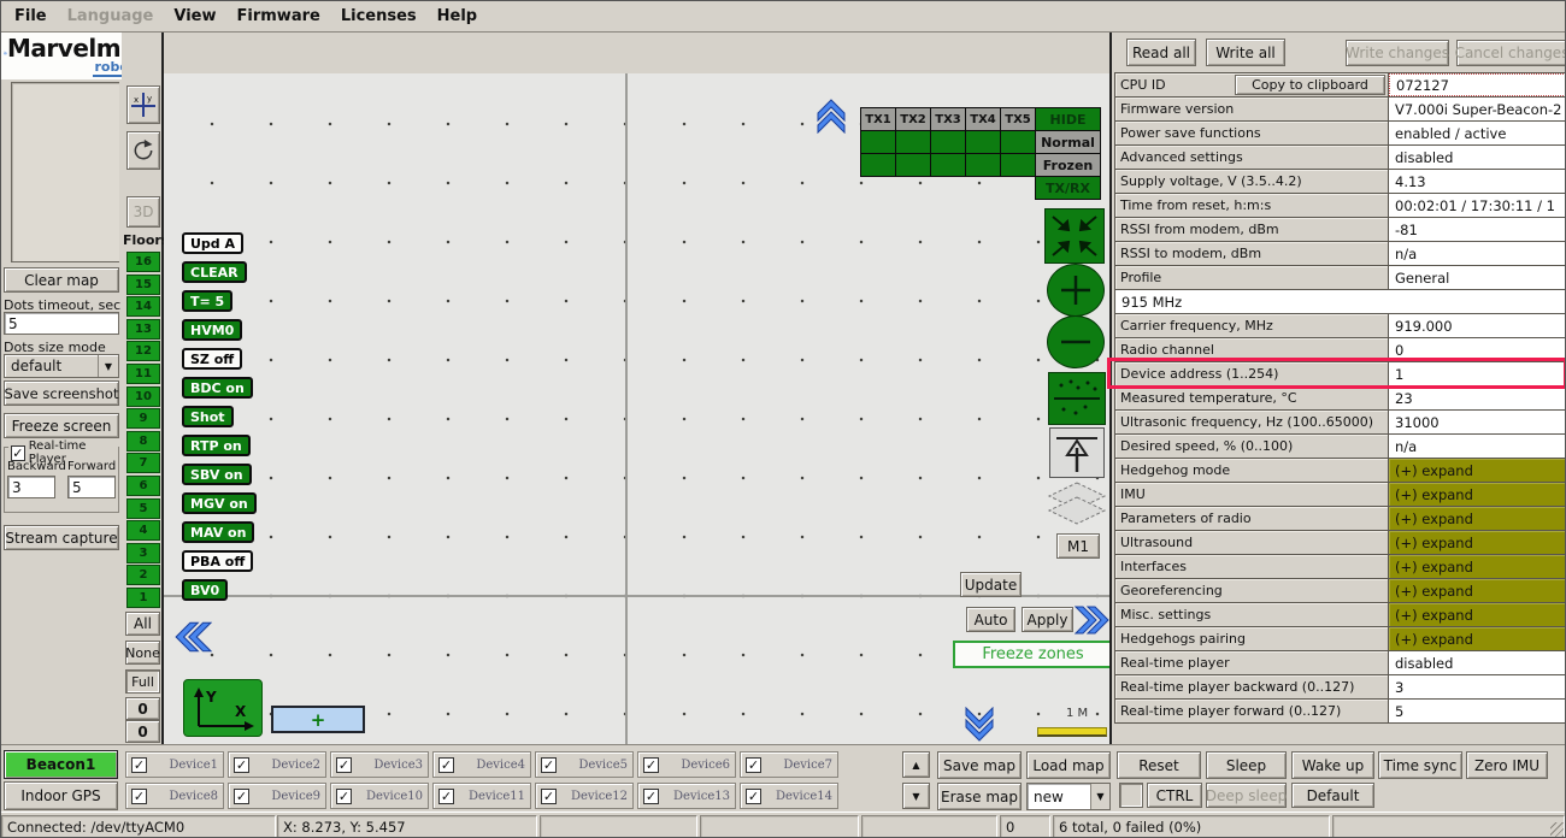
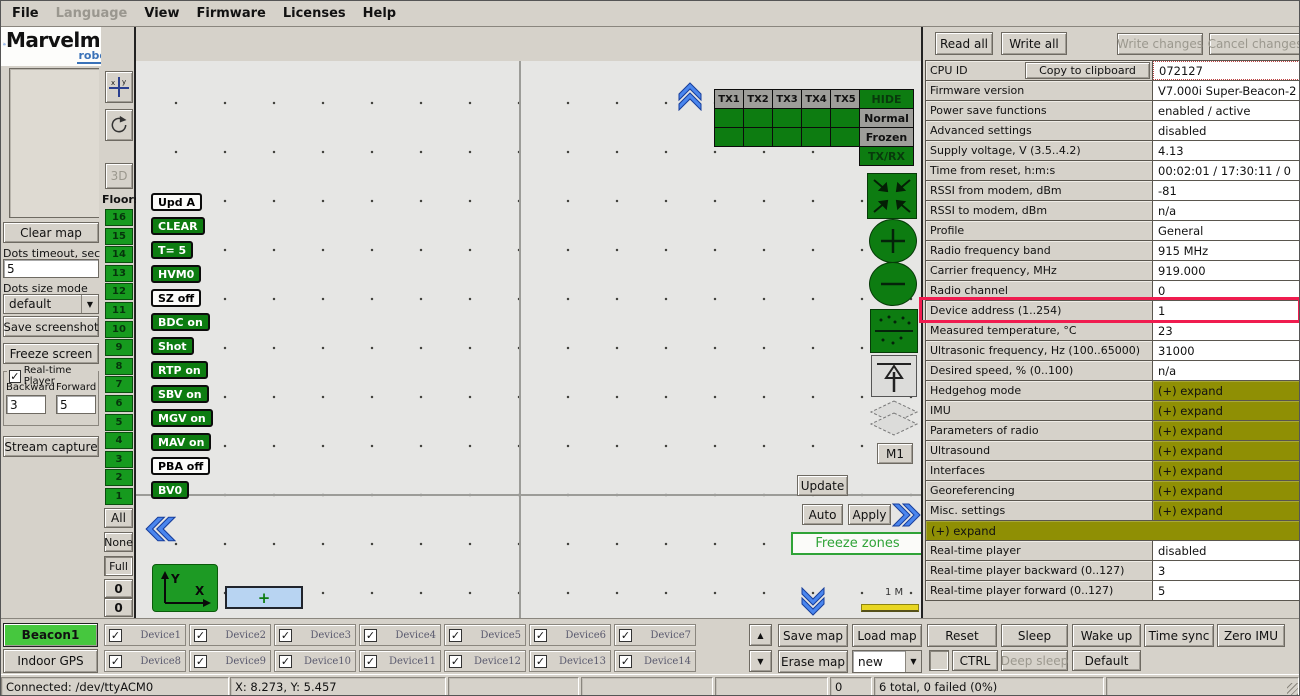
  File
  Language
  View
  Firmware
  Licenses
  Help
  Marvelm
  Clear map
  Dots timeout, sec
  5
  Dots size mode
  default
  ▼
  Save screenshot
  Freeze screen
  ✓
  Real-time Player
  Backward
  Forward
  3
  5
  Stream capture
  x
  y
  3D
  Floor
  16
  15
  14
  13
  12
  11
  10
  9
  8
  7
  6
  5
  4
  3
  2
  1
  All
  None
  Full
  0
  0
  Upd A
  CLEAR
  T= 5
  HVM0
  SZ off
  BDC on
  Shot
  RTP on
  SBV on
  MGV on
  MAV on
  PBA off
  BV0
  TX1
  TX2
  TX3
  TX4
  TX5
  HIDE
  Normal
  Frozen
  TX/RX
  M1
  Update
  Auto
  Apply
  Freeze zones
  Y
  X
  +
  1 M
  Read all
  Write all
  Write changes
  Cancel change
  CPU ID
  Copy to clipboard
  072127
  Firmware version
  V7.000i Super-Beacon-2
  Power save functions
  enabled / active
  Advanced settings
  disabled
  Supply voltage, V (3.5..4.2)
  4.13
  Time from reset, h:m:s
- 00:02:01 / 17:30:11 / 1
+ 00:02:01 / 17:30:11 / 0
  RSSI from modem, dBm
  -81
  RSSI to modem, dBm
  n/a
  Profile
  General
+ Radio frequency band
  915 MHz
  Carrier frequency, MHz
  919.000
  Radio channel
  0
  Device address (1..254)
  1
  Measured temperature, °C
  23
  Ultrasonic frequency, Hz (100..65000)
  31000
  Desired speed, % (0..100)
  n/a
  Hedgehog mode
  (+) expand
  IMU
  (+) expand
  Parameters of radio
  (+) expand
  Ultrasound
  (+) expand
  Interfaces
  (+) expand
  Georeferencing
  (+) expand
  Misc. settings
  (+) expand
- Hedgehogs pairing
  (+) expand
  Real-time player
  disabled
  Real-time player backward (0..127)
  3
  Real-time player forward (0..127)
  5
  Beacon1
  Indoor GPS
  ✓
  Device1
  ✓
  Device2
  ✓
  Device3
  ✓
  Device4
  ✓
  Device5
  ✓
  Device6
  ✓
  Device7
  ✓
  Device8
  ✓
  Device9
  ✓
  Device10
  ✓
  Device11
  ✓
  Device12
  ✓
  Device13
  ✓
  Device14
  ▲
  ▼
  Save map
  Load map
  Erase map
  new
  ▼
  Reset
  Sleep
  Wake up
  Time sync
  Zero IMU
  CTRL
  Deep sleep
  Default
  Connected: /dev/ttyACM0
  X: 8.273, Y: 5.457
  0
  6 total, 0 failed (0%)
